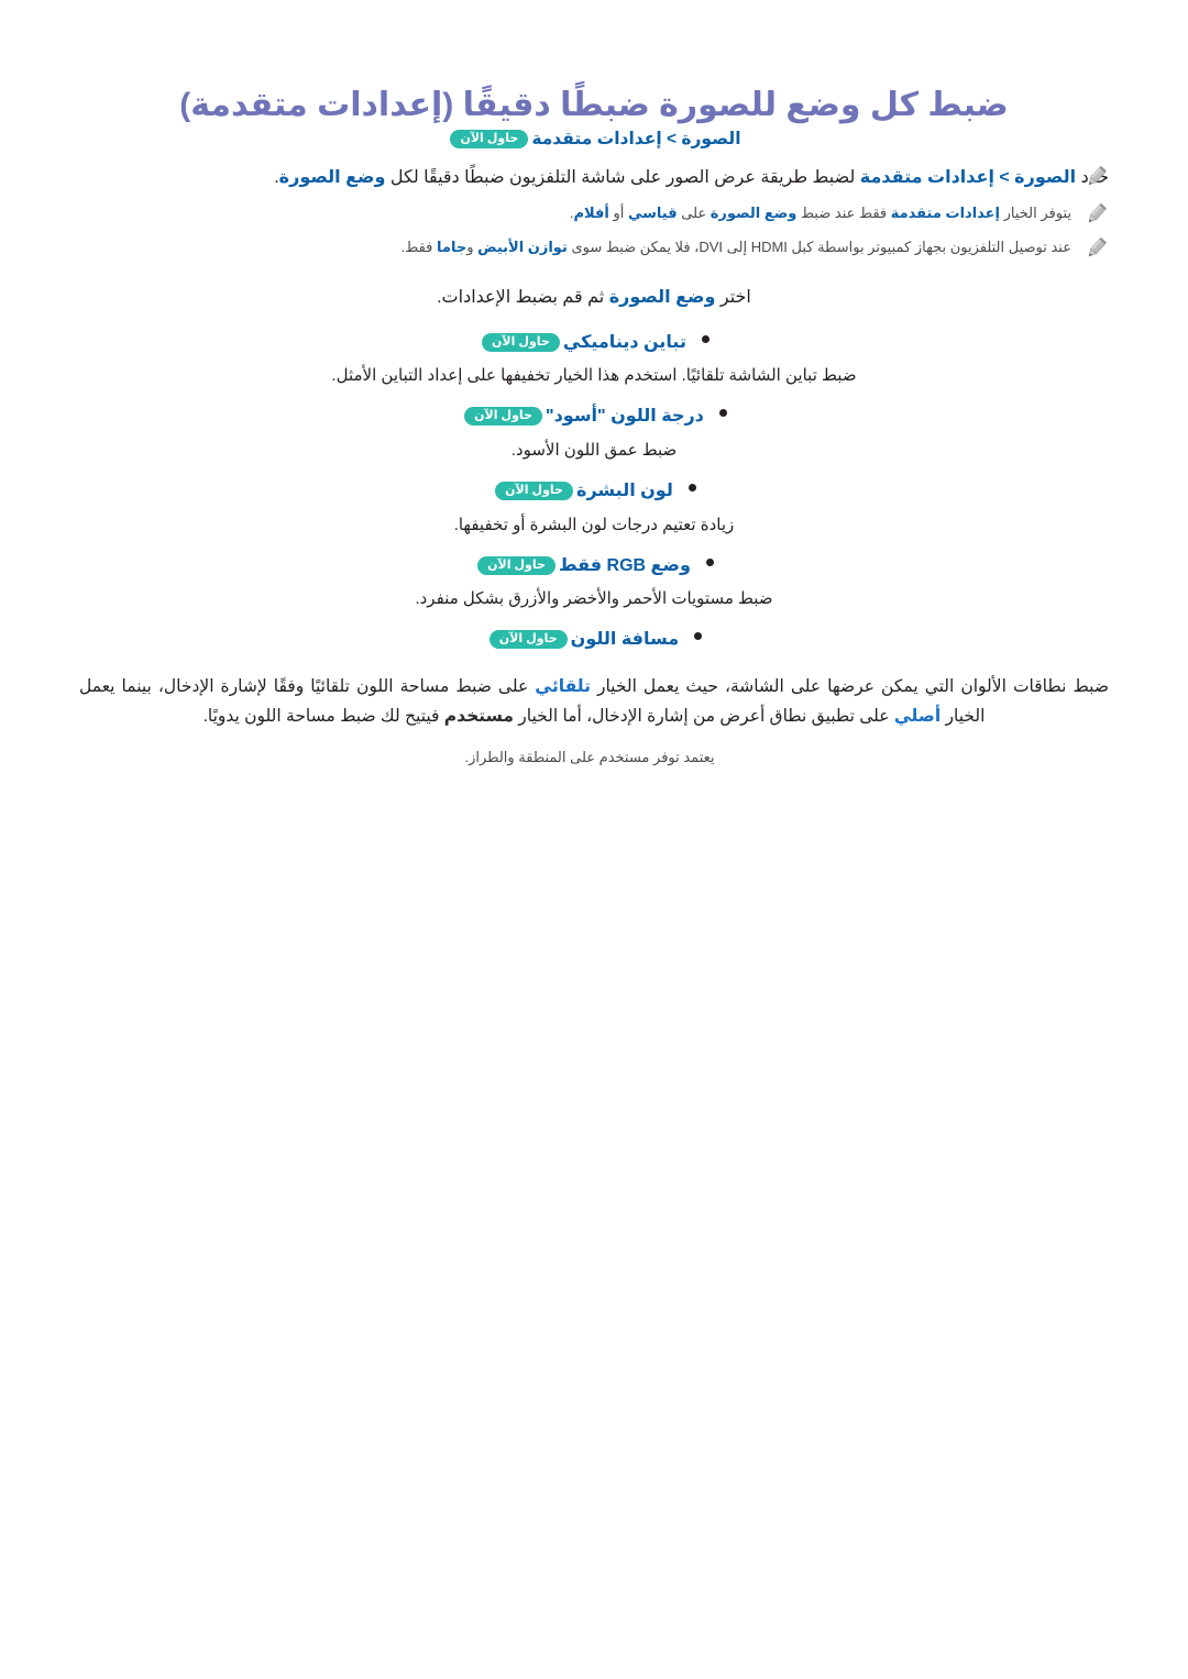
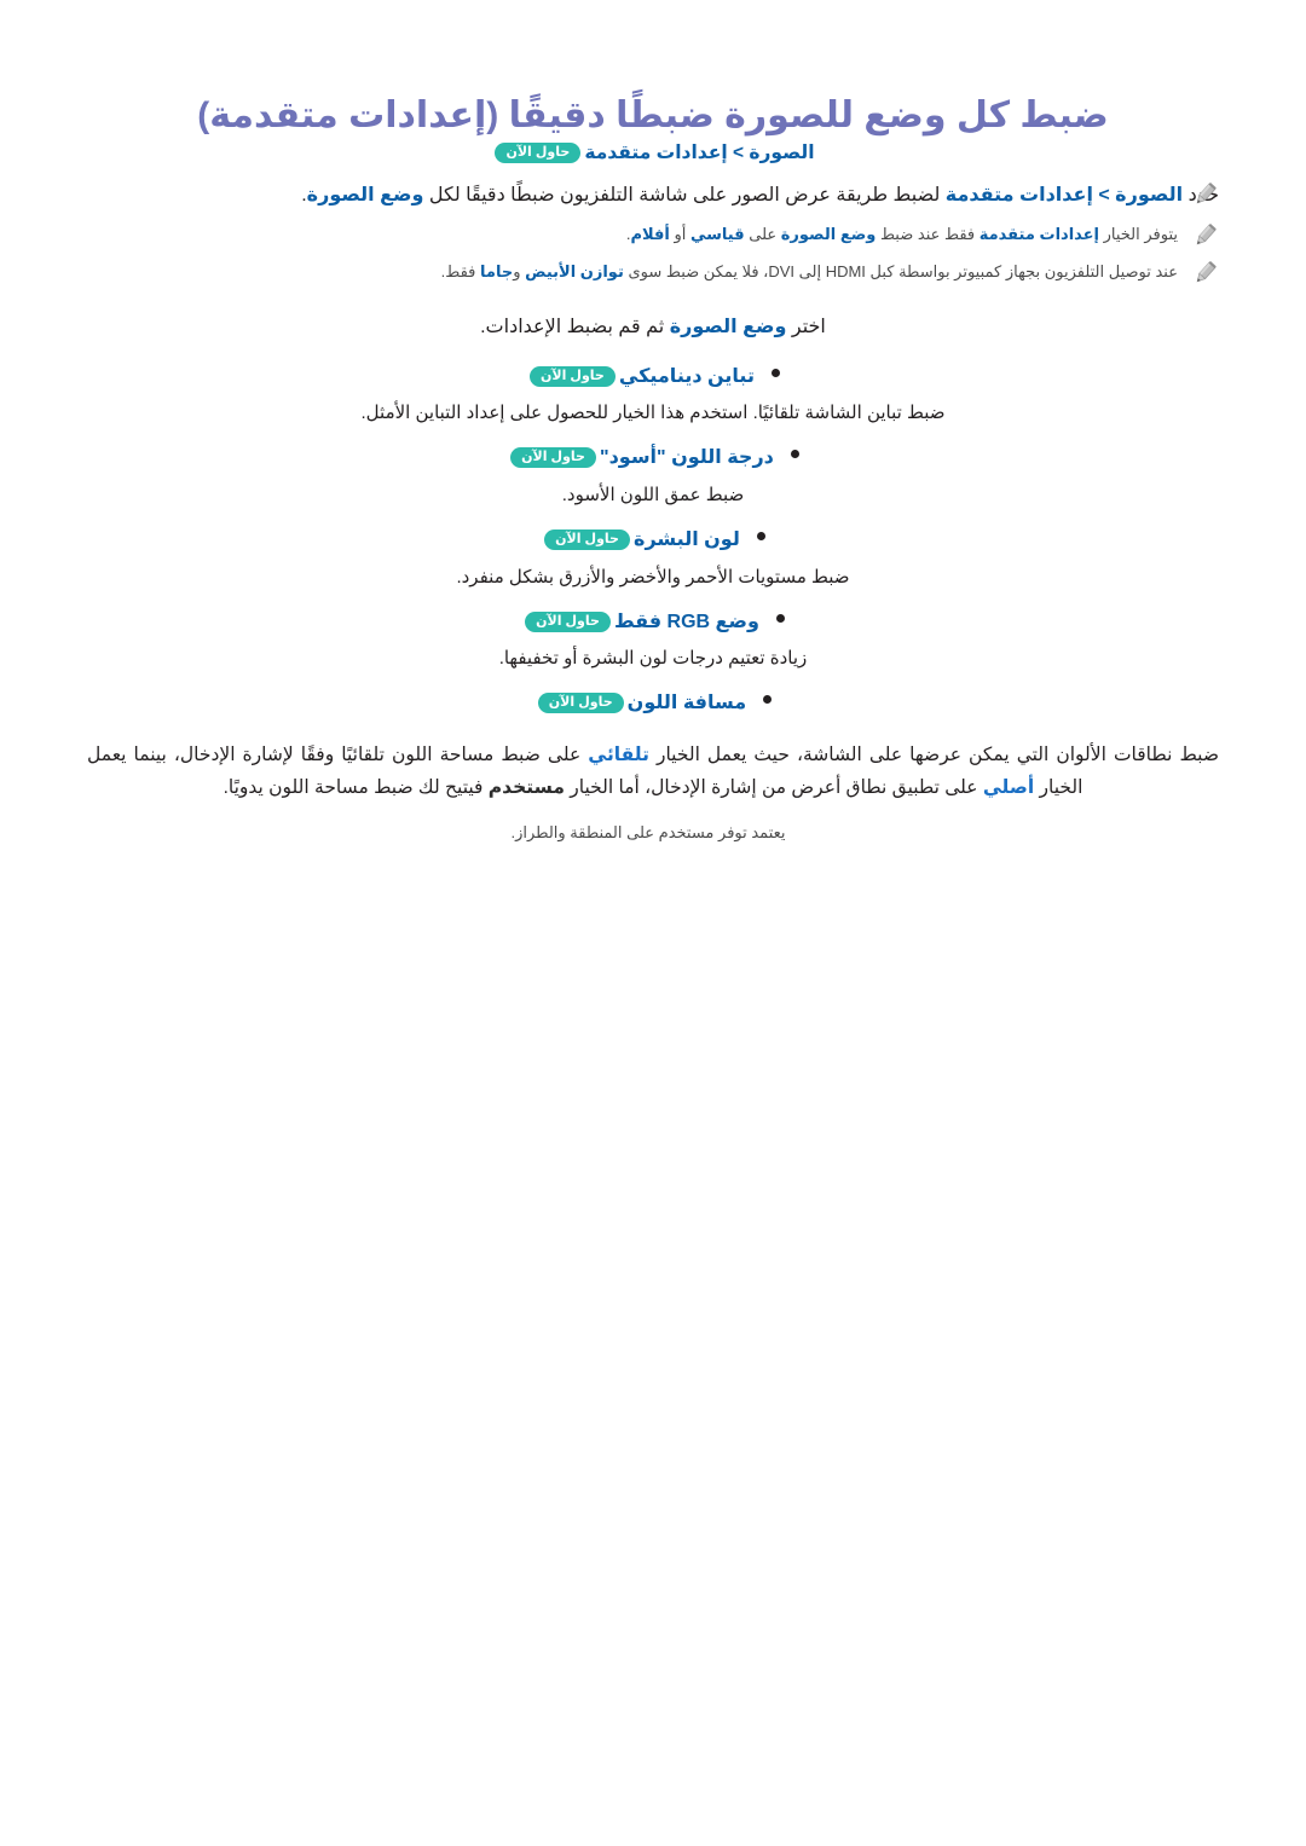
  ضبط كل وضع للصورة ضبطًا دقيقًا (إعدادات متقدمة)
  الصورة > إعدادات متقدمةحاول الآن
  حد الصورة > إعدادات متقدمة لضبط طريقة عرض الصور على شاشة التلفزيون ضبطًا دقيقًا لكل وضع الصورة.
  يتوفر الخيار إعدادات متقدمة فقط عند ضبط وضع الصورة على قياسي أو أفلام.
  عند توصيل التلفزيون بجهاز كمبيوتر بواسطة كبل HDMI إلى DVI، فلا يمكن ضبط سوى توازن الأبيض وجاما فقط.
  اختر وضع الصورة ثم قم بضبط الإعدادات.
  تباين ديناميكيحاول الآن
- ضبط تباين الشاشة تلقائيًا. استخدم هذا الخيار تخفيفها على إعداد التباين الأمثل.
+ ضبط تباين الشاشة تلقائيًا. استخدم هذا الخيار للحصول على إعداد التباين الأمثل.
  درجة اللون "أسود"حاول الآن
  ضبط عمق اللون الأسود.
  لون البشرةحاول الآن
- زيادة تعتيم درجات لون البشرة أو تخفيفها.
+ ضبط مستويات الأحمر والأخضر والأزرق بشكل منفرد.
  وضع RGB فقطحاول الآن
- ضبط مستويات الأحمر والأخضر والأزرق بشكل منفرد.
+ زيادة تعتيم درجات لون البشرة أو تخفيفها.
  مسافة اللونحاول الآن
  ضبط نطاقات الألوان التي يمكن عرضها على الشاشة، حيث يعمل الخيار تلقائي على ضبط مساحة اللون تلقائيًا وفقًا لإشارة الإدخال، بينما يعمل الخيار أصلي على تطبيق نطاق أعرض من إشارة الإدخال، أما الخيار مستخدم فيتيح لك ضبط مساحة اللون يدويًا.
  يعتمد توفر مستخدم على المنطقة والطراز.
